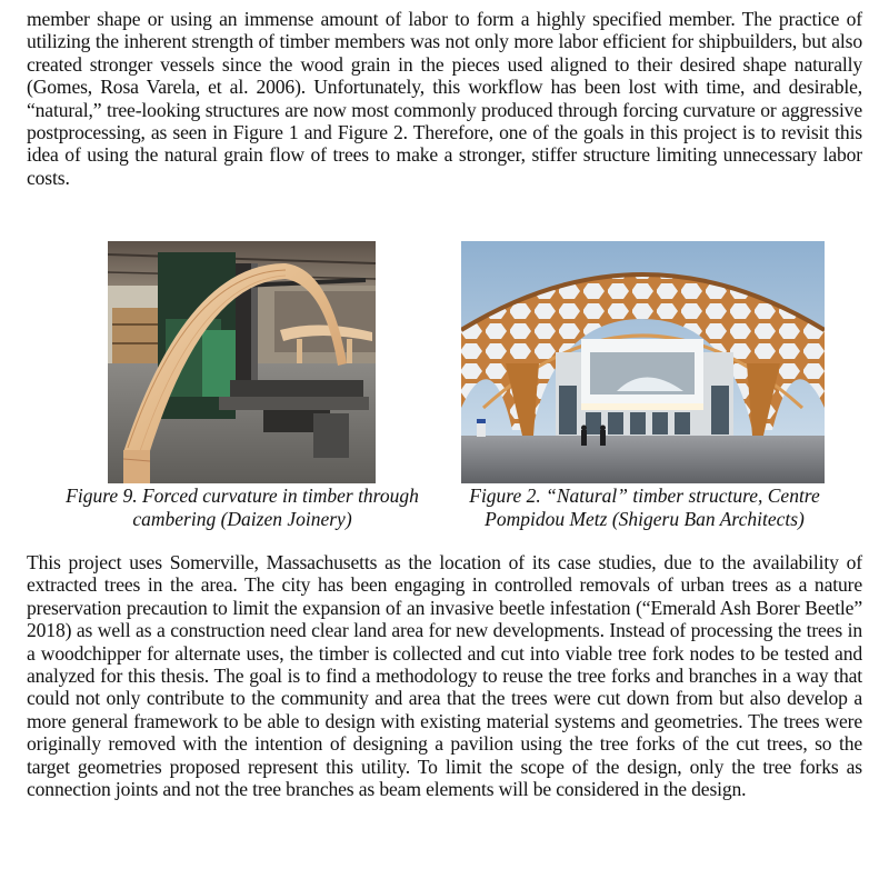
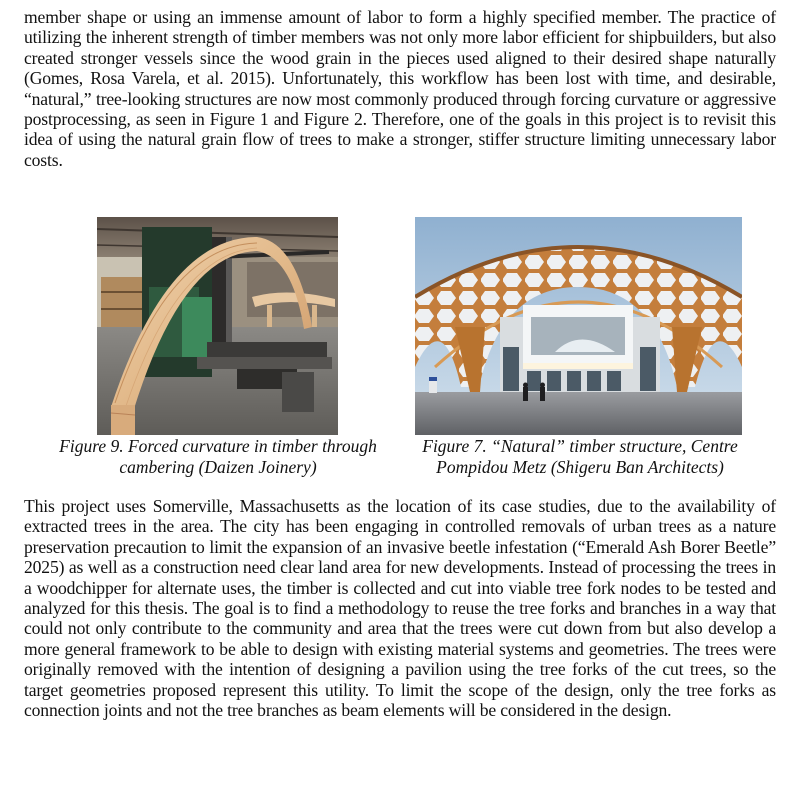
- member shape or using an immense amount of labor to form a highly specified member. The practice of utilizing the inherent strength of timber members was not only more labor efficient for shipbuilders, but also created stronger vessels since the wood grain in the pieces used aligned to their desired shape naturally (Gomes, Rosa Varela, et al. 2006). Unfortunately, this workflow has been lost with time, and desirable, “natural,” tree-looking structures are now most commonly produced through forcing curvature or aggressive postprocessing, as seen in Figure 1 and Figure 2. Therefore, one of the goals in this project is to revisit this idea of using the natural grain flow of trees to make a stronger, stiffer structure limiting unnecessary labor costs.
+ member shape or using an immense amount of labor to form a highly specified member. The practice of utilizing the inherent strength of timber members was not only more labor efficient for shipbuilders, but also created stronger vessels since the wood grain in the pieces used aligned to their desired shape naturally (Gomes, Rosa Varela, et al. 2015). Unfortunately, this workflow has been lost with time, and desirable, “natural,” tree-looking structures are now most commonly produced through forcing curvature or aggressive postprocessing, as seen in Figure 1 and Figure 2. Therefore, one of the goals in this project is to revisit this idea of using the natural grain flow of trees to make a stronger, stiffer structure limiting unnecessary labor costs.
  Figure 9. Forced curvature in timber through cambering (Daizen Joinery)
- Figure 2. “Natural” timber structure, Centre Pompidou Metz (Shigeru Ban Architects)
+ Figure 7. “Natural” timber structure, Centre Pompidou Metz (Shigeru Ban Architects)
- This project uses Somerville, Massachusetts as the location of its case studies, due to the availability of extracted trees in the area. The city has been engaging in controlled removals of urban trees as a nature preservation precaution to limit the expansion of an invasive beetle infestation (“Emerald Ash Borer Beetle” 2018) as well as a construction need clear land area for new developments. Instead of processing the trees in a woodchipper for alternate uses, the timber is collected and cut into viable tree fork nodes to be tested and analyzed for this thesis. The goal is to find a methodology to reuse the tree forks and branches in a way that could not only contribute to the community and area that the trees were cut down from but also develop a more general framework to be able to design with existing material systems and geometries. The trees were originally removed with the intention of designing a pavilion using the tree forks of the cut trees, so the target geometries proposed represent this utility. To limit the scope of the design, only the tree forks as connection joints and not the tree branches as beam elements will be considered in the design.
+ This project uses Somerville, Massachusetts as the location of its case studies, due to the availability of extracted trees in the area. The city has been engaging in controlled removals of urban trees as a nature preservation precaution to limit the expansion of an invasive beetle infestation (“Emerald Ash Borer Beetle” 2025) as well as a construction need clear land area for new developments. Instead of processing the trees in a woodchipper for alternate uses, the timber is collected and cut into viable tree fork nodes to be tested and analyzed for this thesis. The goal is to find a methodology to reuse the tree forks and branches in a way that could not only contribute to the community and area that the trees were cut down from but also develop a more general framework to be able to design with existing material systems and geometries. The trees were originally removed with the intention of designing a pavilion using the tree forks of the cut trees, so the target geometries proposed represent this utility. To limit the scope of the design, only the tree forks as connection joints and not the tree branches as beam elements will be considered in the design.
